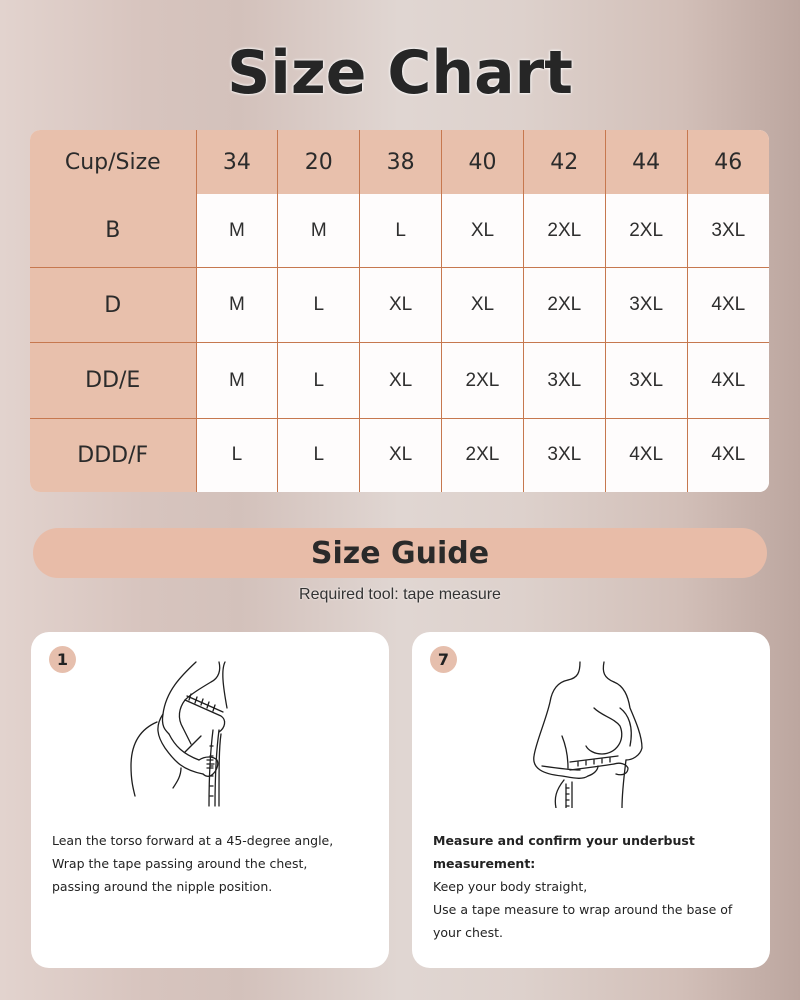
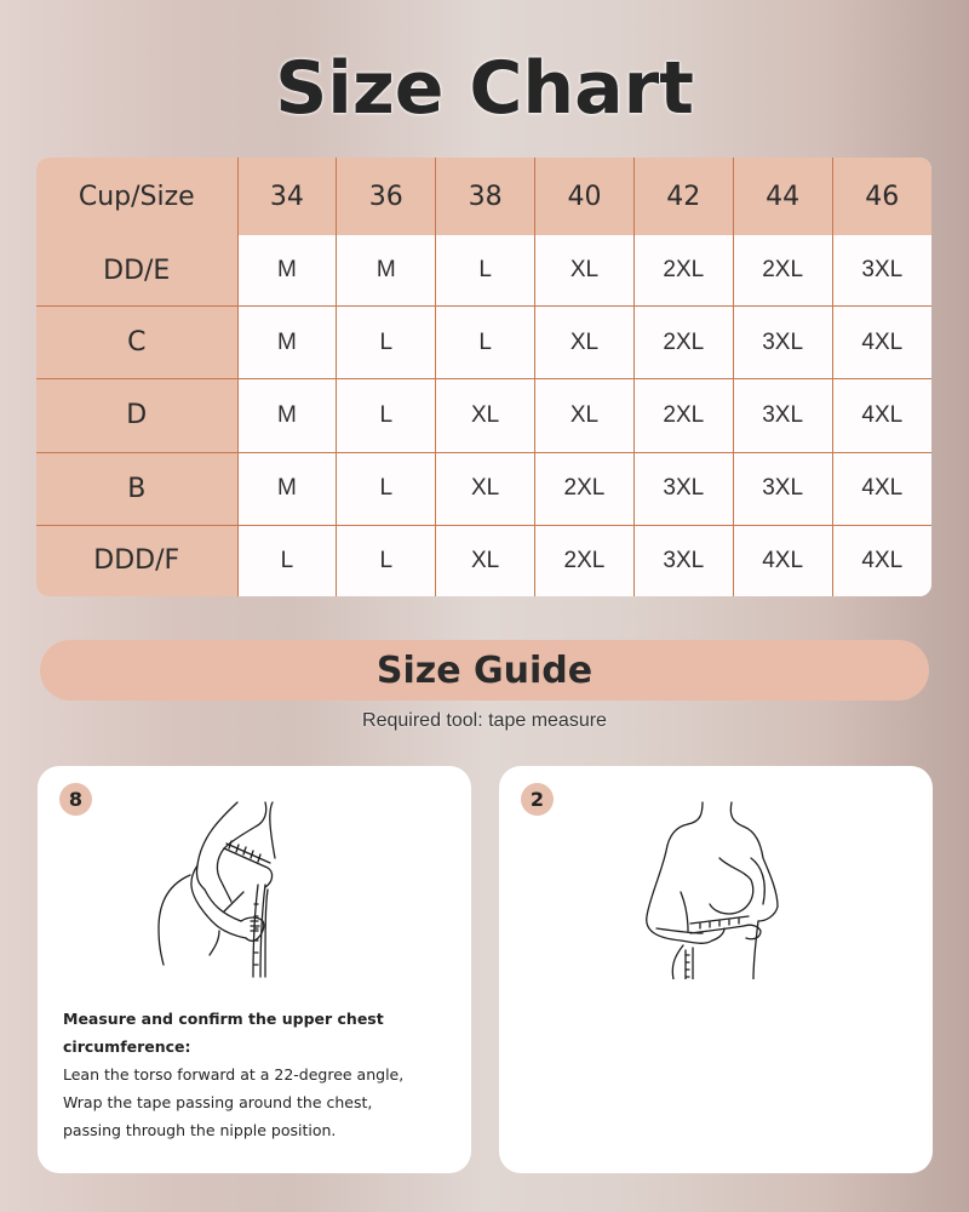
  Size Chart
- Cup/Size	34	20	38	40	42	44	46
+ Cup/Size	34	36	38	40	42	44	46
- B	M	M	L	XL	2XL	2XL	3XL
+ DD/E	M	M	L	XL	2XL	2XL	3XL
+ C	M	L	L	XL	2XL	3XL	4XL
  D	M	L	XL	XL	2XL	3XL	4XL
- DD/E	M	L	XL	2XL	3XL	3XL	4XL
+ B	M	L	XL	2XL	3XL	3XL	4XL
  DDD/F	L	L	XL	2XL	3XL	4XL	4XL
  Size Guide
  Required tool: tape measure
- 1
+ 8
+ Measure and confirm the upper chest circumference:
- Lean the torso forward at a 45-degree angle,
+ Lean the torso forward at a 22-degree angle,
  Wrap the tape passing around the chest,
- passing around the nipple position.
+ passing through the nipple position.
- 7
+ 2
- Measure and confirm your underbust measurement:
- Keep your body straight,
- Use a tape measure to wrap around the base of your chest.
